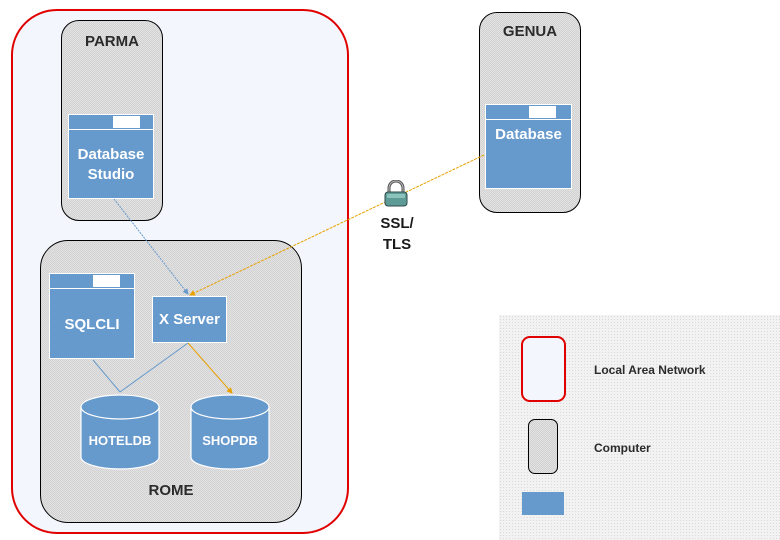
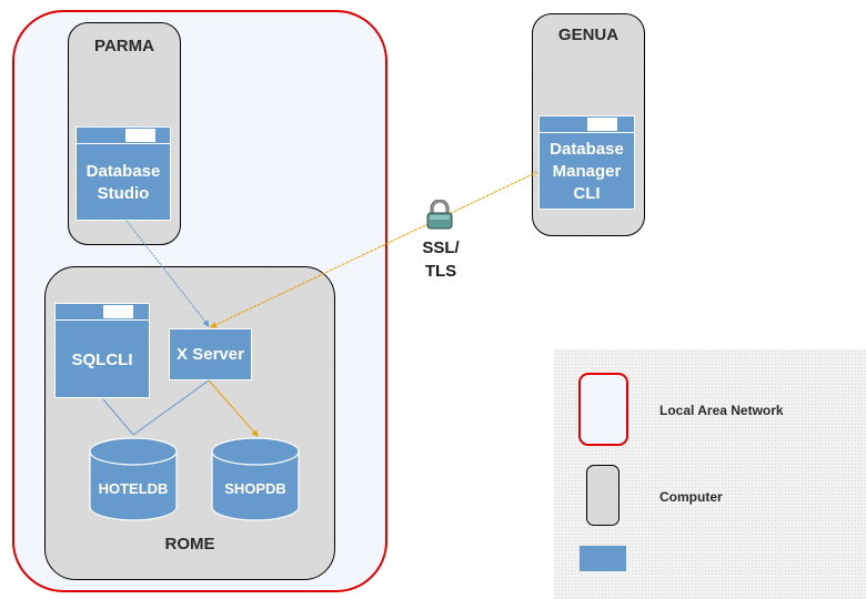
  PARMA
  Database
  Studio
  ROME
  SQLCLI
  X Server
  HOTELDB
  SHOPDB
  GENUA
  Database
+ Manager
+ CLI
  SSL/
  TLS
  Local Area Network
  Computer
